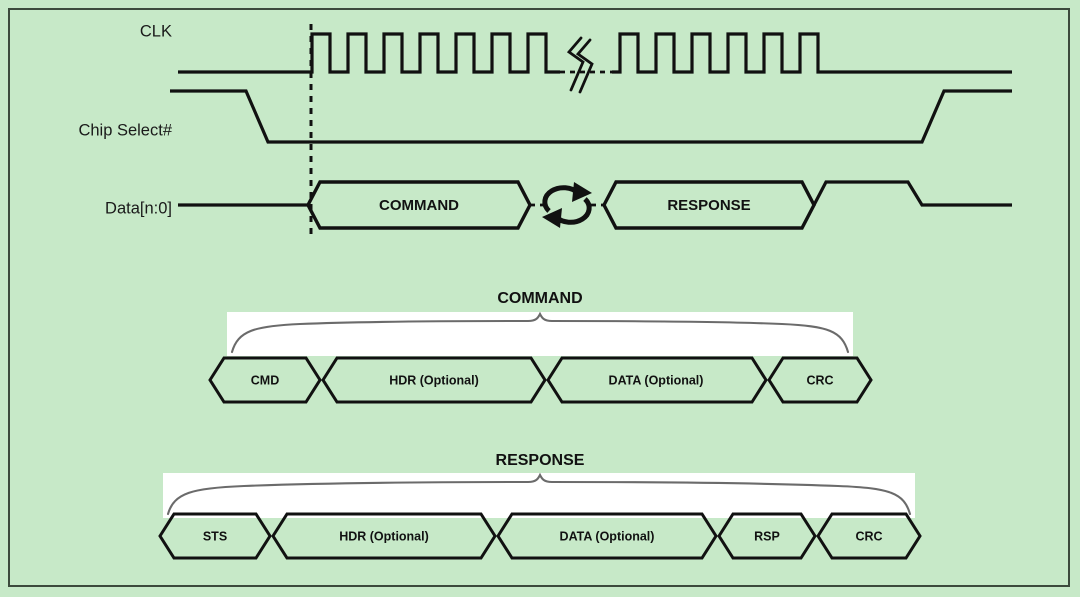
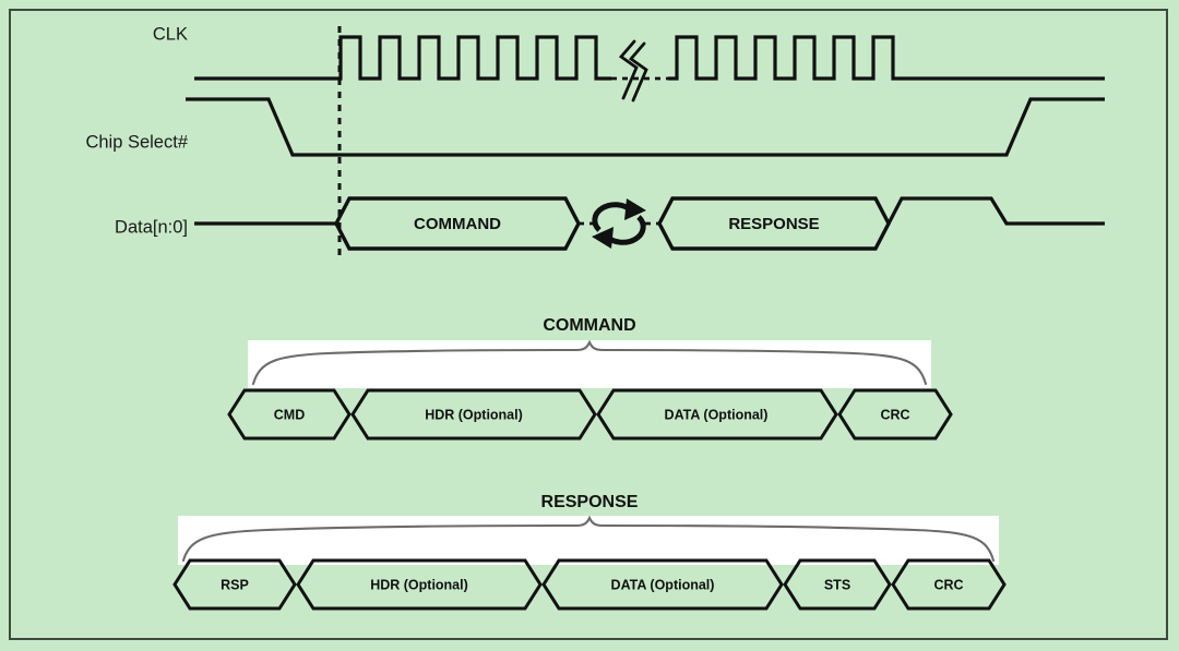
  CLK
  Chip Select#
  Data[n:0]
  COMMAND
  RESPONSE
  COMMAND
  CMD
  HDR (Optional)
  DATA (Optional)
  CRC
  RESPONSE
- STS
+ RSP
  HDR (Optional)
  DATA (Optional)
- RSP
+ STS
  CRC
